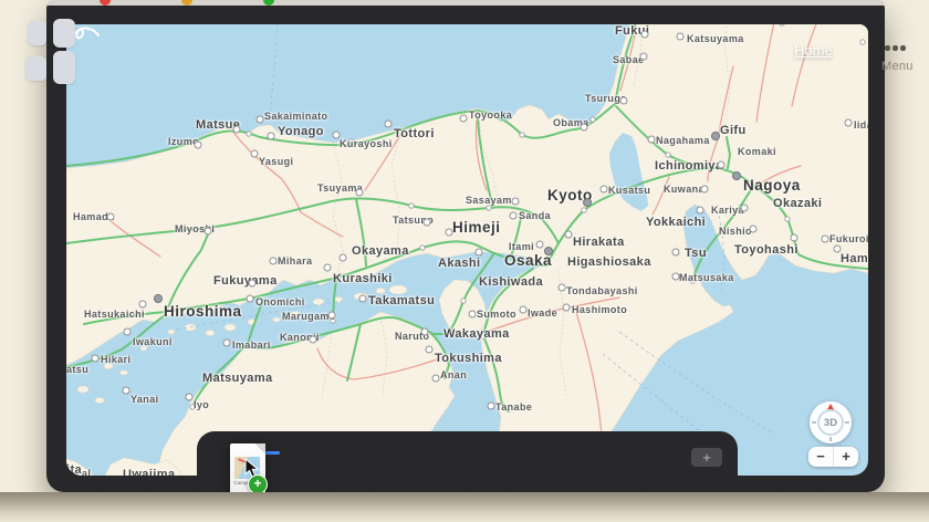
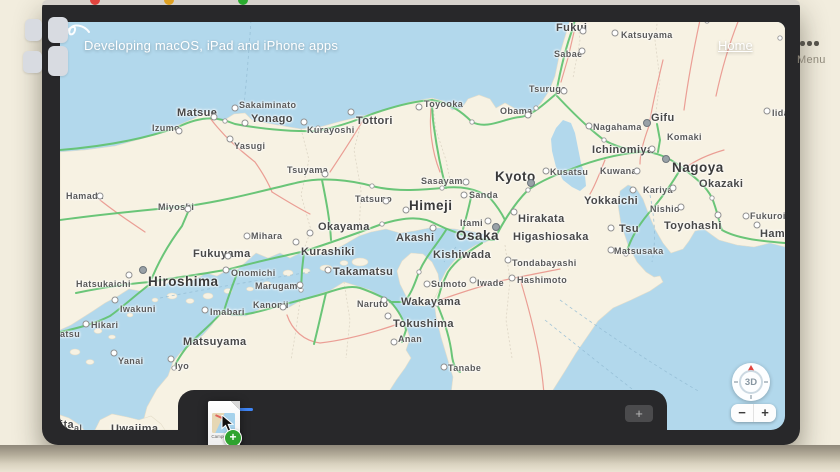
  Matsu
  Sakaiminato
  Yonago
  Izum
  Yasugi
  Kurayoshi
  Tottori
  Toyooka
  Obam
  Tsurug
  Saba
  Katsuyama
  Nagahama
  Gifu
  Komaki
  Ichinomiy
  Nagoya
  Kuwan
  Kusatsu
  Kyoto
  Sasayam
  Sanda
  Yokkaichi
  Kariy
  Okazaki
  Nishio
  Toyohashi
  Fukuroi
  Iid
  Tsu
  Matsusaka
  Itami
  Hirakata
  Osaka
  Higashiosaka
  Tondabayashi
  Hashimoto
  Kishiwada
  Iwade
  Akashi
  Himeji
  Tatsu
  Okayama
  Kurashiki
  Mihara
  Fukuma
  Onomichi
  Tsuyam
  Miyosi
  Hamad
  Hatsukaichi
  Hiroshima
  Iwakuni
  Hikari
  atsu
  Yanai
  Imabari
  Matsuyama
  Iyo
  Marugam
  Kanoi
  Takamatsu
  Naruto
  Tokushima
  Anan
  Wakayama
  Sumoto
  Tanabe
  Uwajima
  ita
  al
+ Developing macOS, iPad and iPhone apps
  Home
  3D
  −
  +
  +
  +
  Menu
